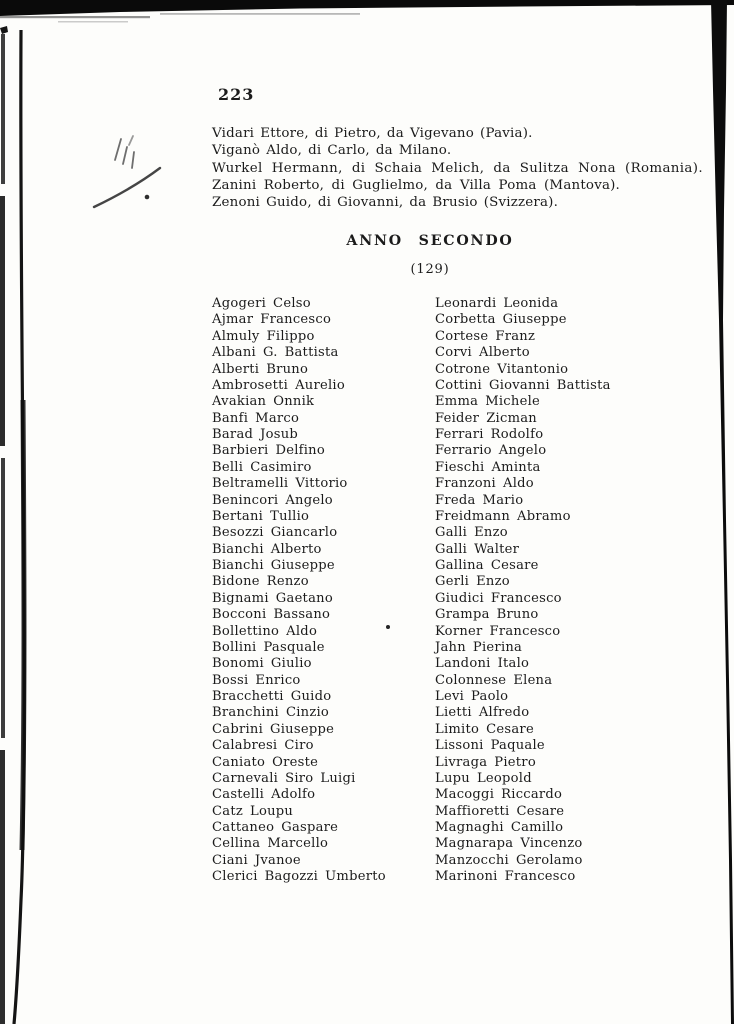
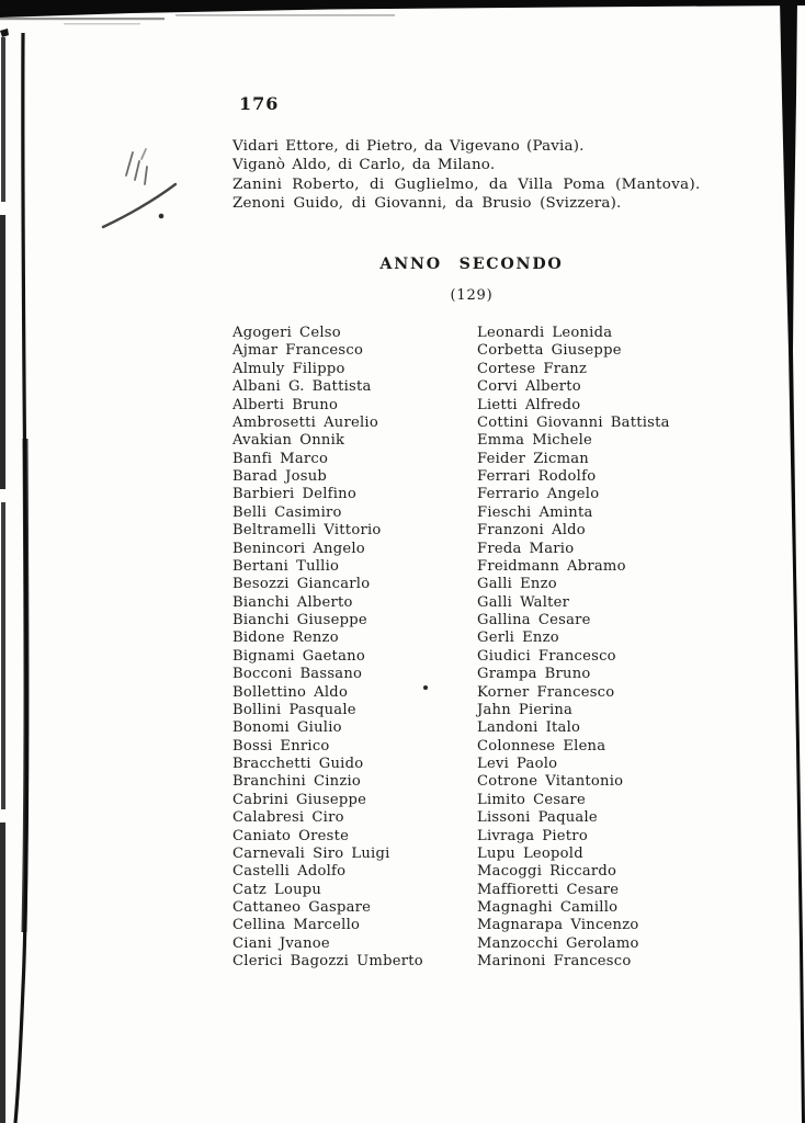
- 223
+ 176
  Vidari Ettore, di Pietro, da Vigevano (Pavia).
  Viganò Aldo, di Carlo, da Milano.
- Wurkel Hermann, di Schaia Melich, da Sulitza Nona (Romania).
  Zanini Roberto, di Guglielmo, da Villa Poma (Mantova).
  Zenoni Guido, di Giovanni, da Brusio (Svizzera).
  ANNO SECONDO
  (129)
  Agogeri Celso
  Ajmar Francesco
  Almuly Filippo
  Albani G. Battista
  Alberti Bruno
  Ambrosetti Aurelio
  Avakian Onnik
  Banfi Marco
  Barad Josub
  Barbieri Delfino
  Belli Casimiro
  Beltramelli Vittorio
  Benincori Angelo
  Bertani Tullio
  Besozzi Giancarlo
  Bianchi Alberto
  Bianchi Giuseppe
  Bidone Renzo
  Bignami Gaetano
  Bocconi Bassano
  Bollettino Aldo
  Bollini Pasquale
  Bonomi Giulio
  Bossi Enrico
  Bracchetti Guido
  Branchini Cinzio
  Cabrini Giuseppe
  Calabresi Ciro
  Caniato Oreste
  Carnevali Siro Luigi
  Castelli Adolfo
  Catz Loupu
  Cattaneo Gaspare
  Cellina Marcello
  Ciani Jvanoe
  Clerici Bagozzi Umberto
  Leonardi Leonida
  Corbetta Giuseppe
  Cortese Franz
  Corvi Alberto
- Cotrone Vitantonio
+ Lietti Alfredo
  Cottini Giovanni Battista
  Emma Michele
  Feider Zicman
  Ferrari Rodolfo
  Ferrario Angelo
  Fieschi Aminta
  Franzoni Aldo
  Freda Mario
  Freidmann Abramo
  Galli Enzo
  Galli Walter
  Gallina Cesare
  Gerli Enzo
  Giudici Francesco
  Grampa Bruno
  Korner Francesco
  Jahn Pierina
  Landoni Italo
  Colonnese Elena
  Levi Paolo
- Lietti Alfredo
+ Cotrone Vitantonio
  Limito Cesare
  Lissoni Paquale
  Livraga Pietro
  Lupu Leopold
  Macoggi Riccardo
  Maffioretti Cesare
  Magnaghi Camillo
  Magnarapa Vincenzo
  Manzocchi Gerolamo
  Marinoni Francesco
